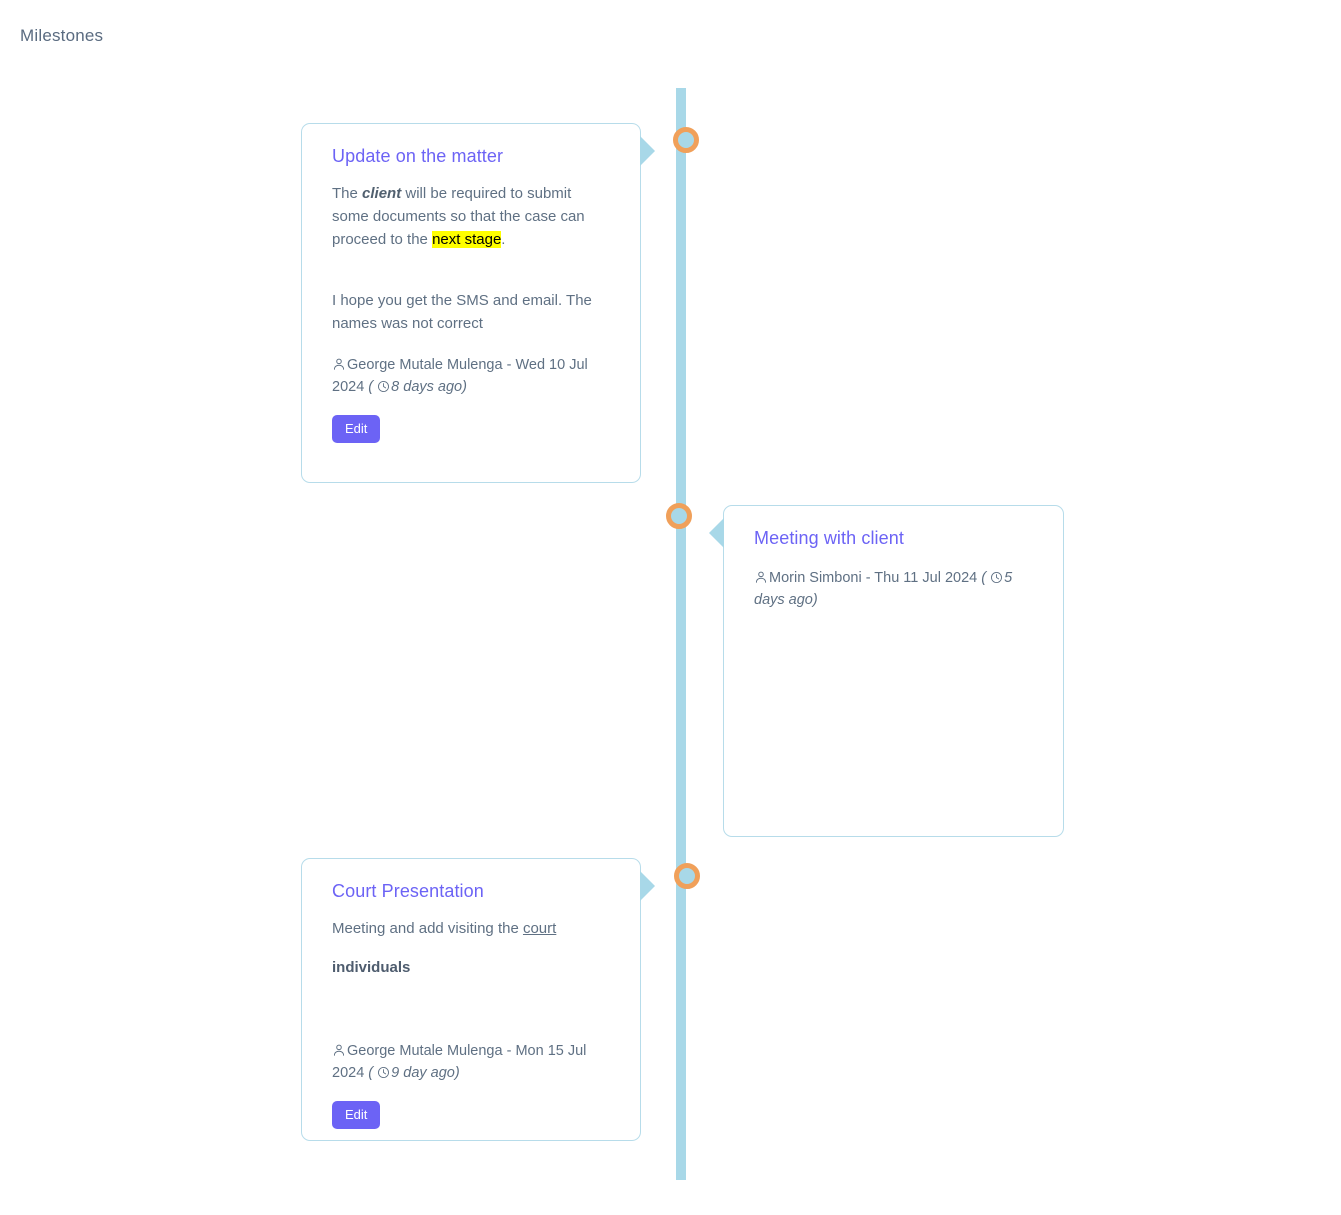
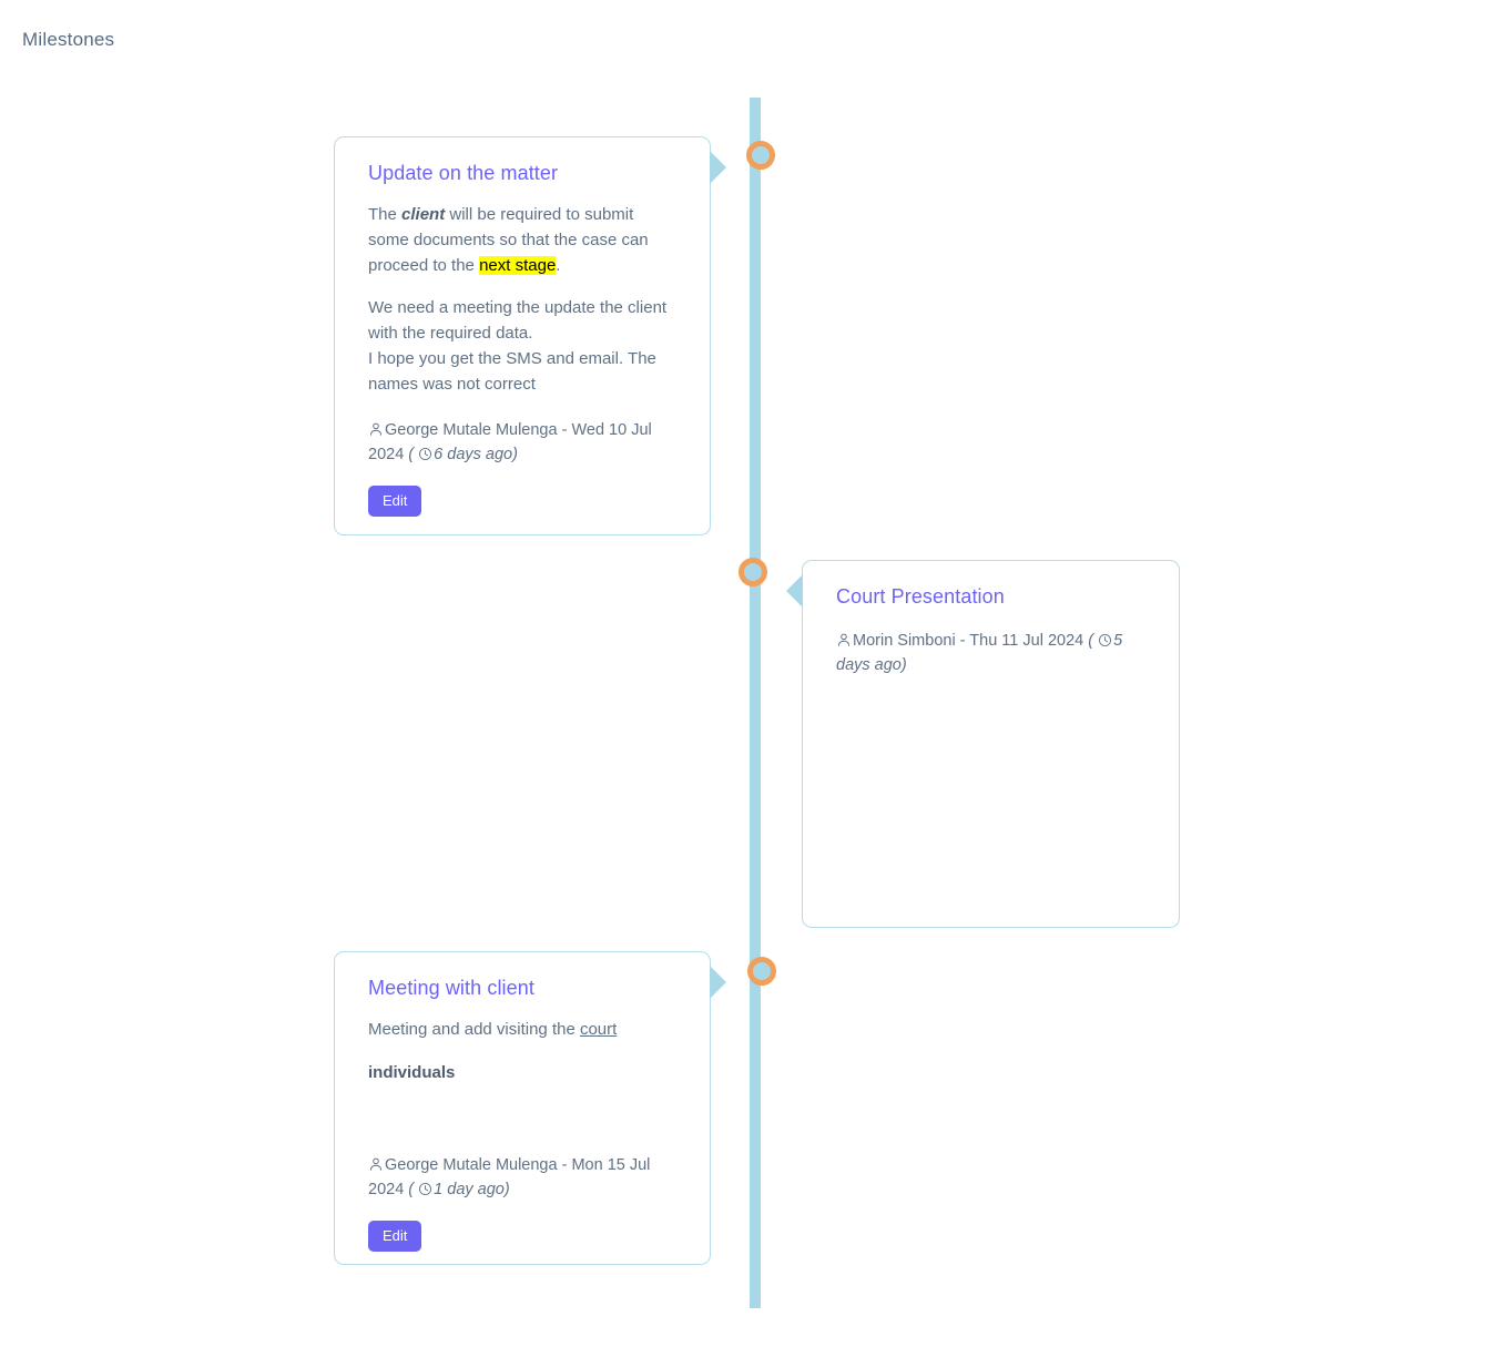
  Milestones
  Update on the matter
  The client will be required to submit some documents so that the case can proceed to the next stage.
+ We need a meeting the update the client with the required data.
  I hope you get the SMS and email. The names was not correct
- George Mutale Mulenga - Wed 10 Jul 2024 ( 8 days ago)
+ George Mutale Mulenga - Wed 10 Jul 2024 ( 6 days ago)
  Edit
- Meeting with client
+ Court Presentation
  Morin Simboni - Thu 11 Jul 2024 ( 5 days ago)
- Court Presentation
+ Meeting with client
  Meeting and add visiting the court
  individuals
- George Mutale Mulenga - Mon 15 Jul 2024 ( 9 day ago)
+ George Mutale Mulenga - Mon 15 Jul 2024 ( 1 day ago)
  Edit
